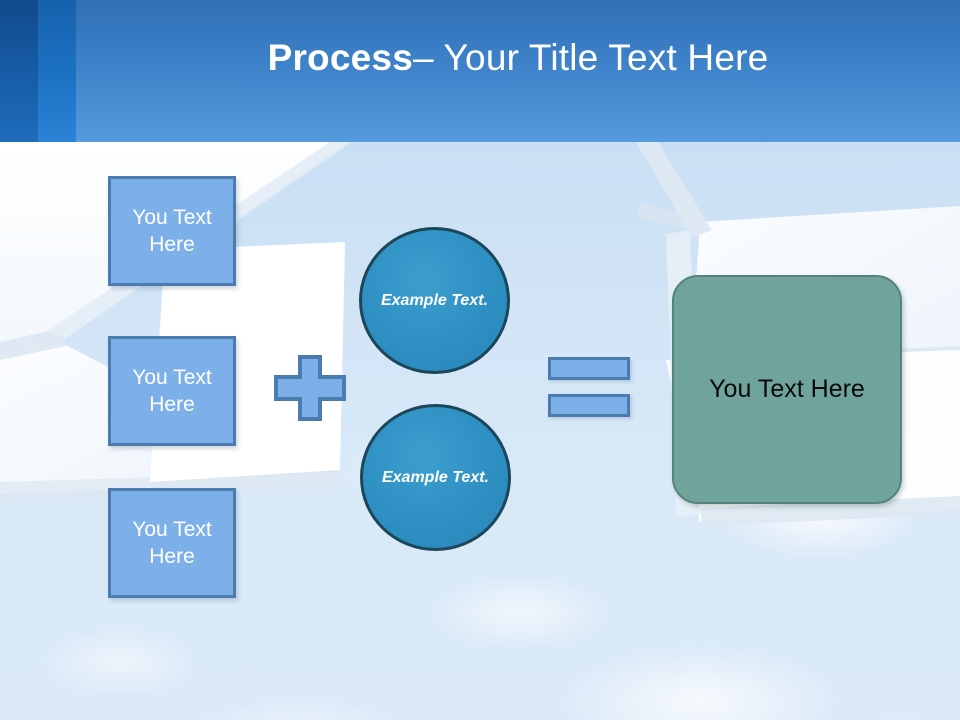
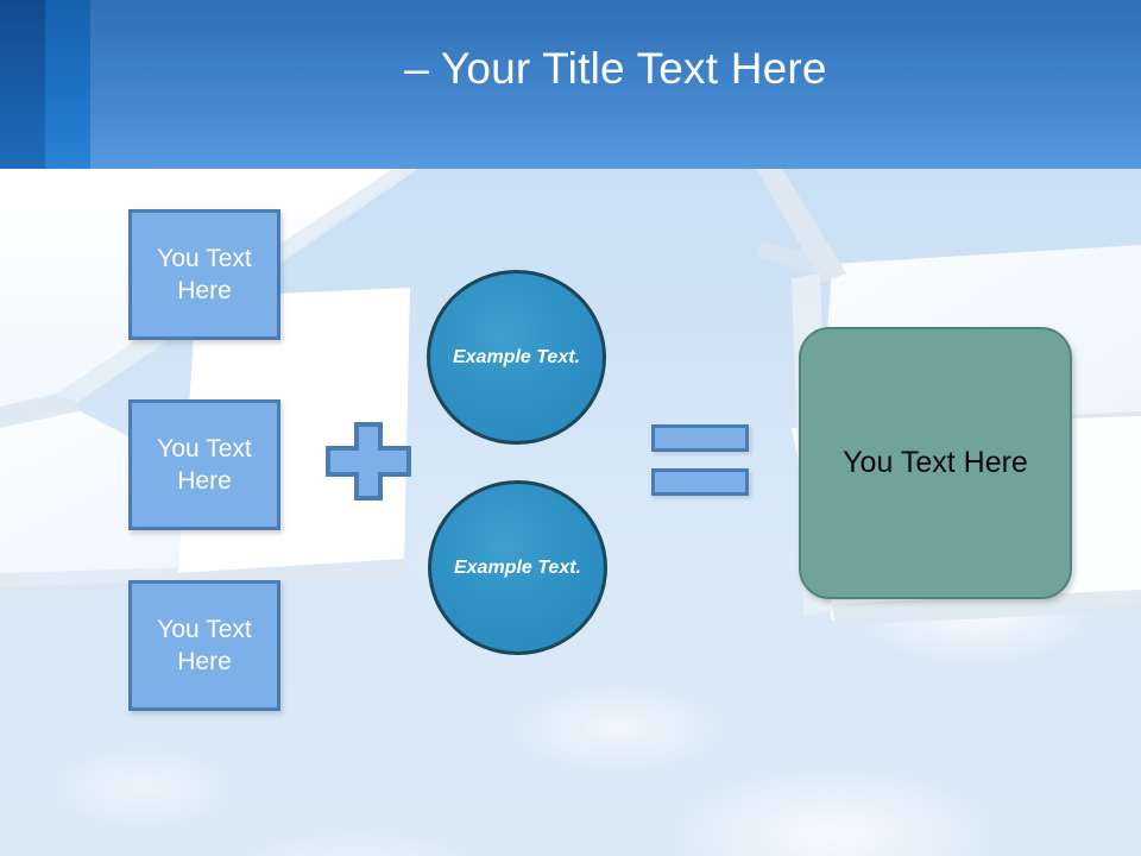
- Process
  – Your Title Text Here
  You Text Here
  You Text Here
  You Text Here
  Example Text.
  Example Text.
  You Text Here
